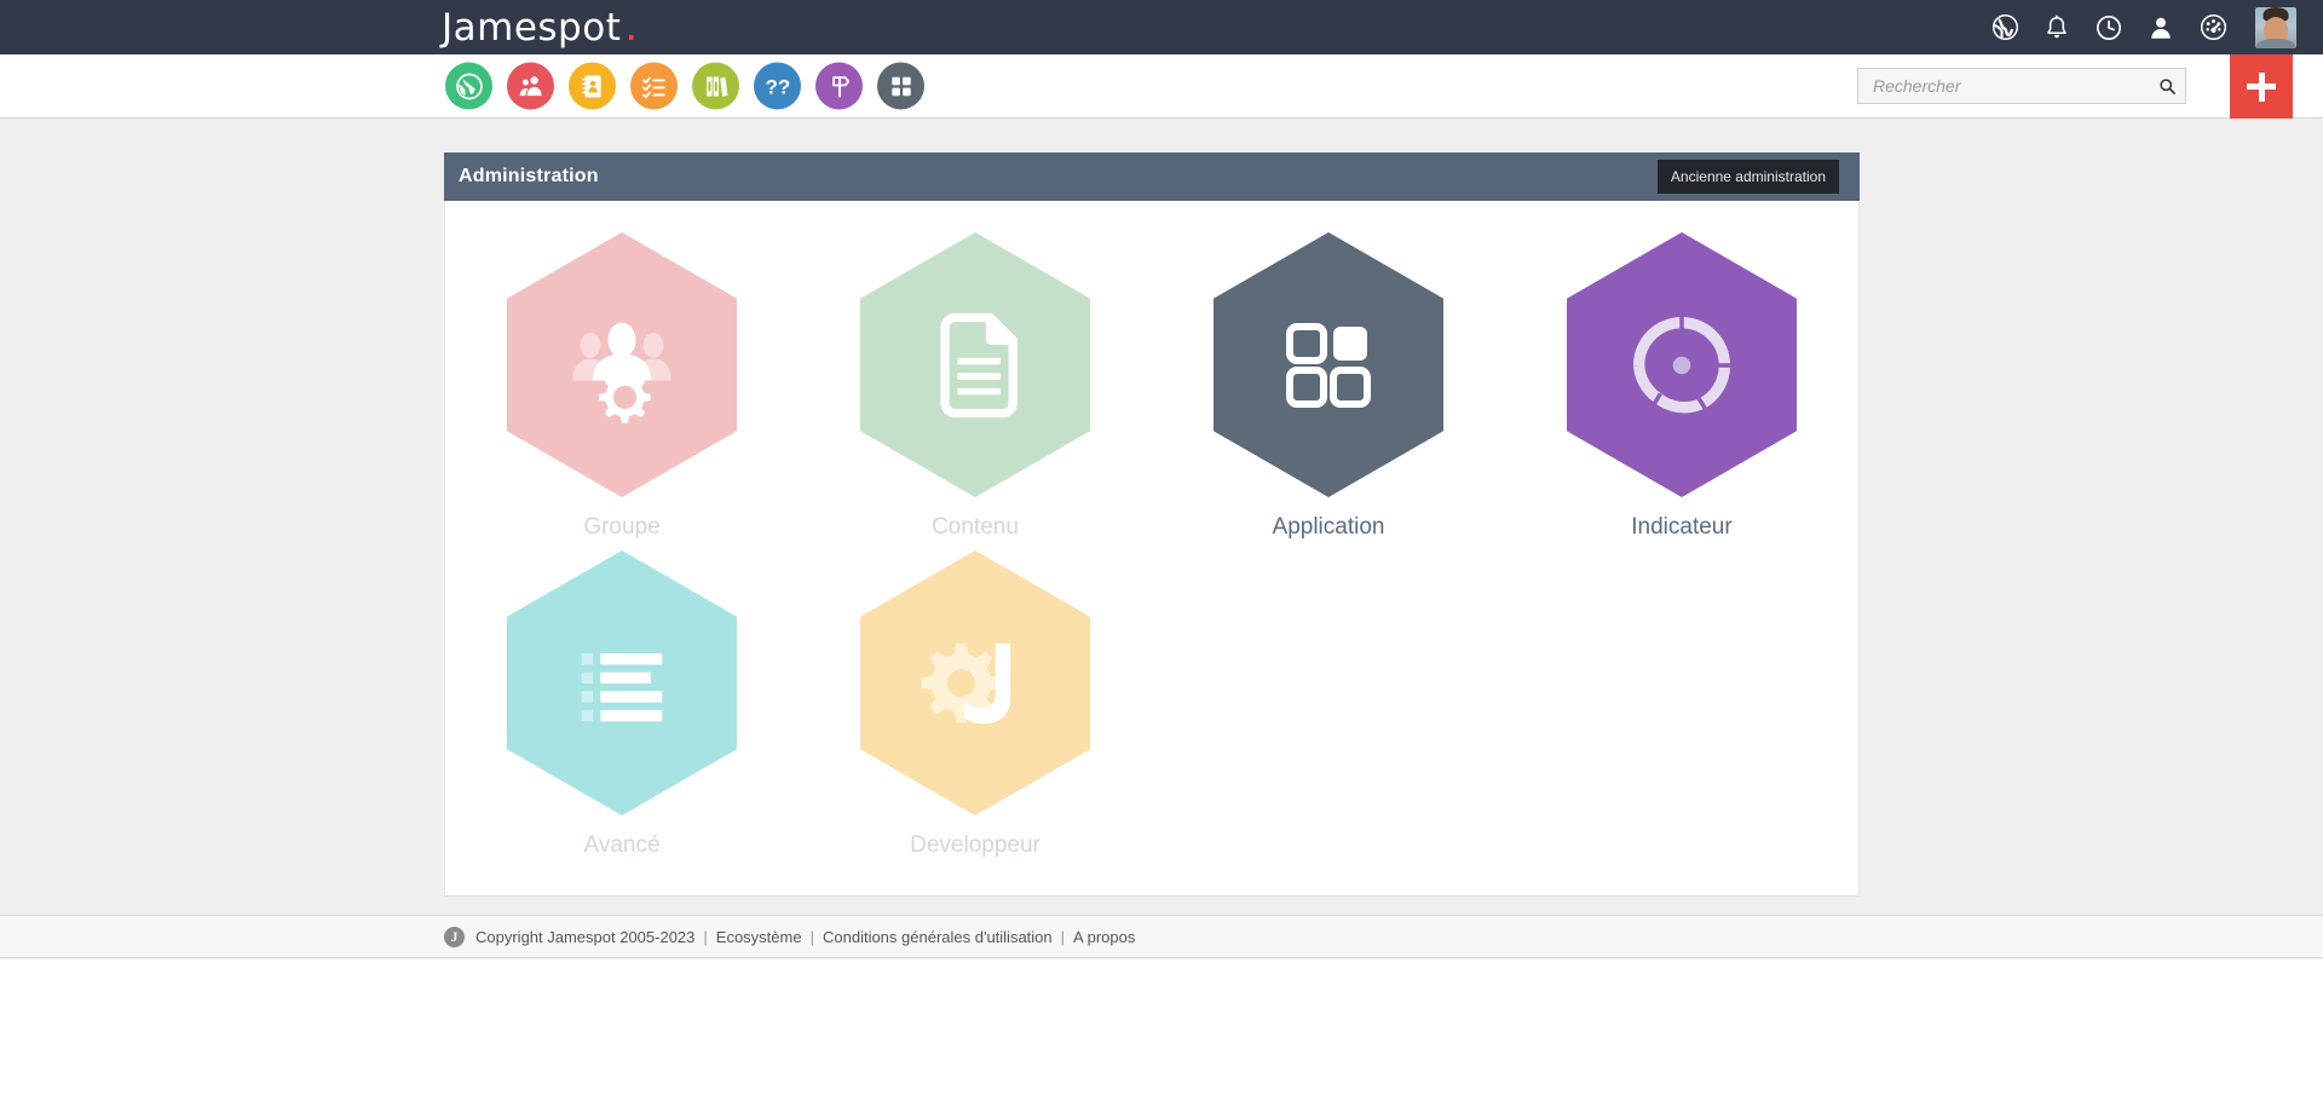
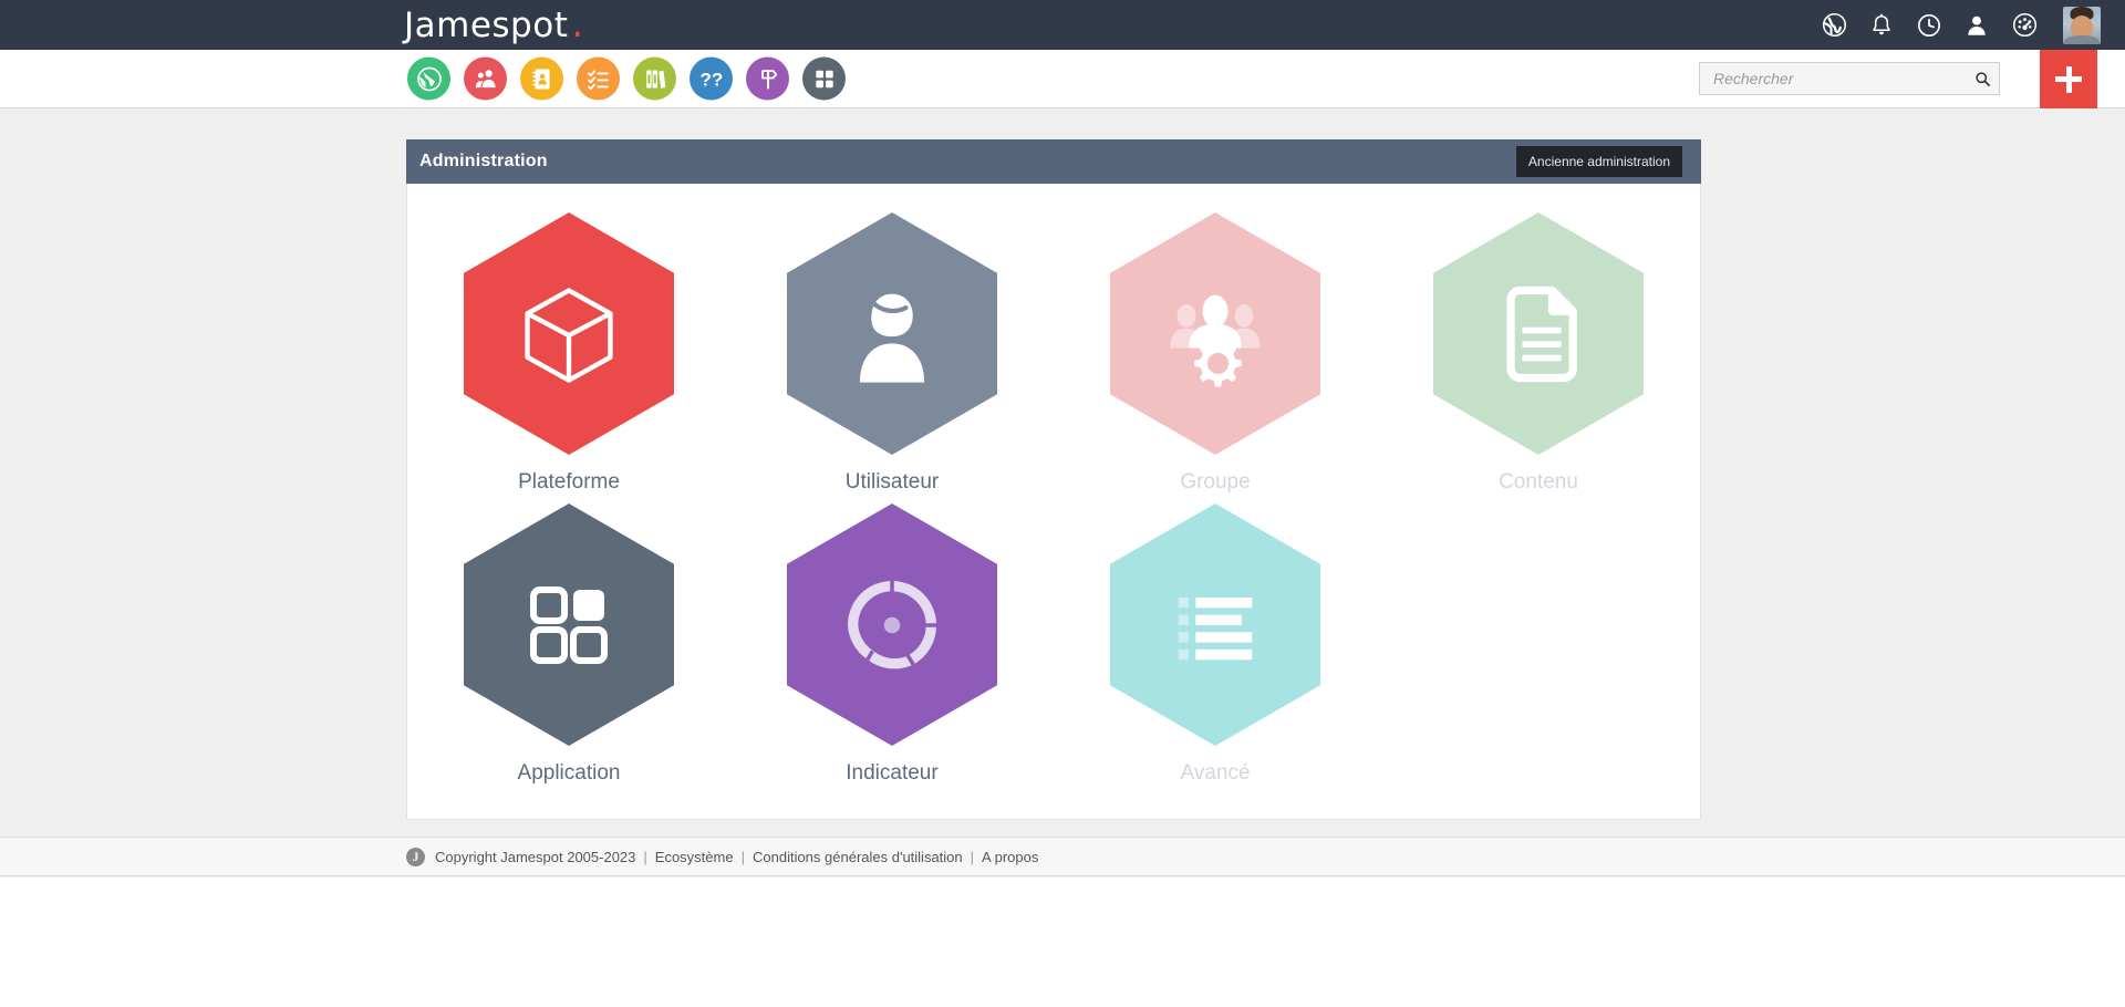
  Jamespot
  .
  ??
  Rechercher
  Administration
  Ancienne administration
+ Plateforme
+ Utilisateur
  Groupe
  Contenu
  Application
  Indicateur
  Avancé
- Developpeur
  J
  Copyright Jamespot 2005-2023
  |
  Ecosystème
  |
  Conditions générales d'utilisation
  |
  A propos
